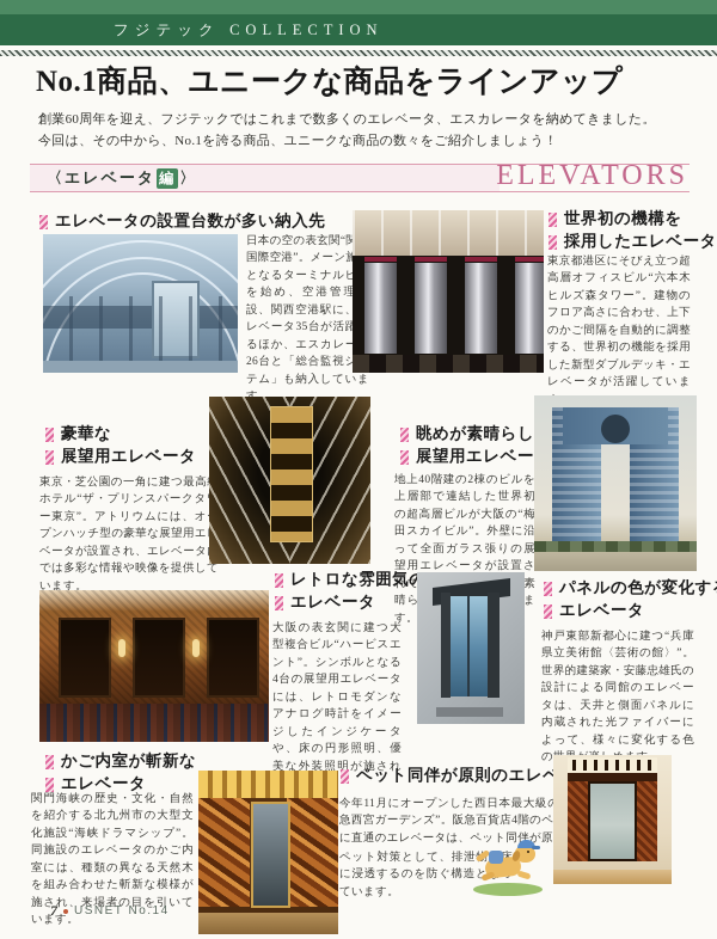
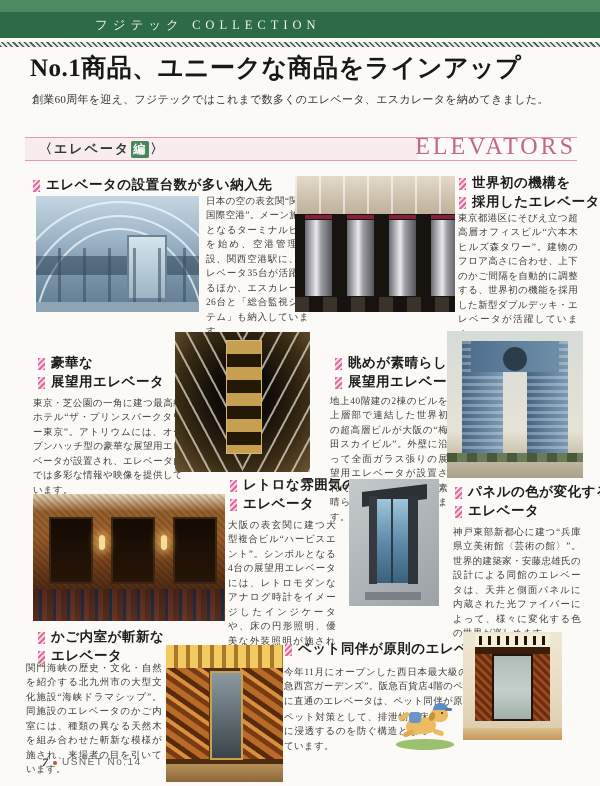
  フジテック COLLECTION
  No.1商品、ユニークな商品をラインアップ
  創業60周年を迎え、フジテックではこれまで数多くのエレベータ、エスカレータを納めてきました。
- 今回は、その中から、No.1を誇る商品、ユニークな商品の数々をご紹介しましょう！
  〈エレベータ 編 〉
  ELEVATORS
  エレベータの設置台数が多い納入先
  日本の空の表玄関“国際空港”。メーンとなるターミナルビを始め、空港管理設、関西空港駅に、レベータ35台が活躍るほか、エスカレー26台と「総合監視シテム」も納入していま
  世界初の機構を
  採用したエレベータ
  東京都港区にそびえ立つ超高層オフィスビル“六本木ヒルズ森タワー”。建物のフロア高さに合わせ、上下のかご間隔を自動的に調整する、世界初の機能を採用した新型ダブルデッキ・エレベータが活躍していま
  豪華な
  展望用エレベータ
  東京・芝公園の一角に建つ最高ホテル“ザ・プリンスパークター東京”。アトリウムには、オプンハッチ型の豪華な展望用エベータが設置され、エレベータでは多彩な情報や映像を提供しています。
  眺めが素晴らし
  展望用エレベー
  地上40階建の2棟のビルを上層部で連結した世界初の超高層ビルが大阪の“梅田スカイビル”。外壁に沿って全面ガラス張りの展望用エレベータが設置されて素晴らます。
  レトロな雰囲気
  エレベータ
  大阪の表玄関に建つ大型複合ビル“ハービスエント”。シンボルとなる4台の展望用エレベータには、レトロモダンなアナログ時計をイメージしたインジケータや、床の円形照明、優美な外装照明が施され
  パネルの色が変化す
  エレベータ
  神戸東部新都心に建つ“兵庫県立美術館〈芸術の館〉”。世界的建築家・安藤忠雄氏の設計による同館のエレベータは、天井と側面パネルに内蔵された光ファイバーによって、様々に変化する色の
  かご内室が斬新な
  エレベータ
  関門海峡の歴史・文化・自然を紹介する北九州市の大型文化施設“海峡ドラマシップ”。同施設のエレベータのかご内室には、種類の異なる天然木を組み合わせた斬新な模様が施され、来場者の目を引いています。
  ペット同伴が原則のエレベ
  今年11月にオープンした西日本最大級急西宮ガーデンズ”。阪急百貨店4階のペに直通のエレベータは、ペット同伴が原
  ペット対策として、排泄に浸透するのを防ぐ構造ています。
  7
  USNET No.14
